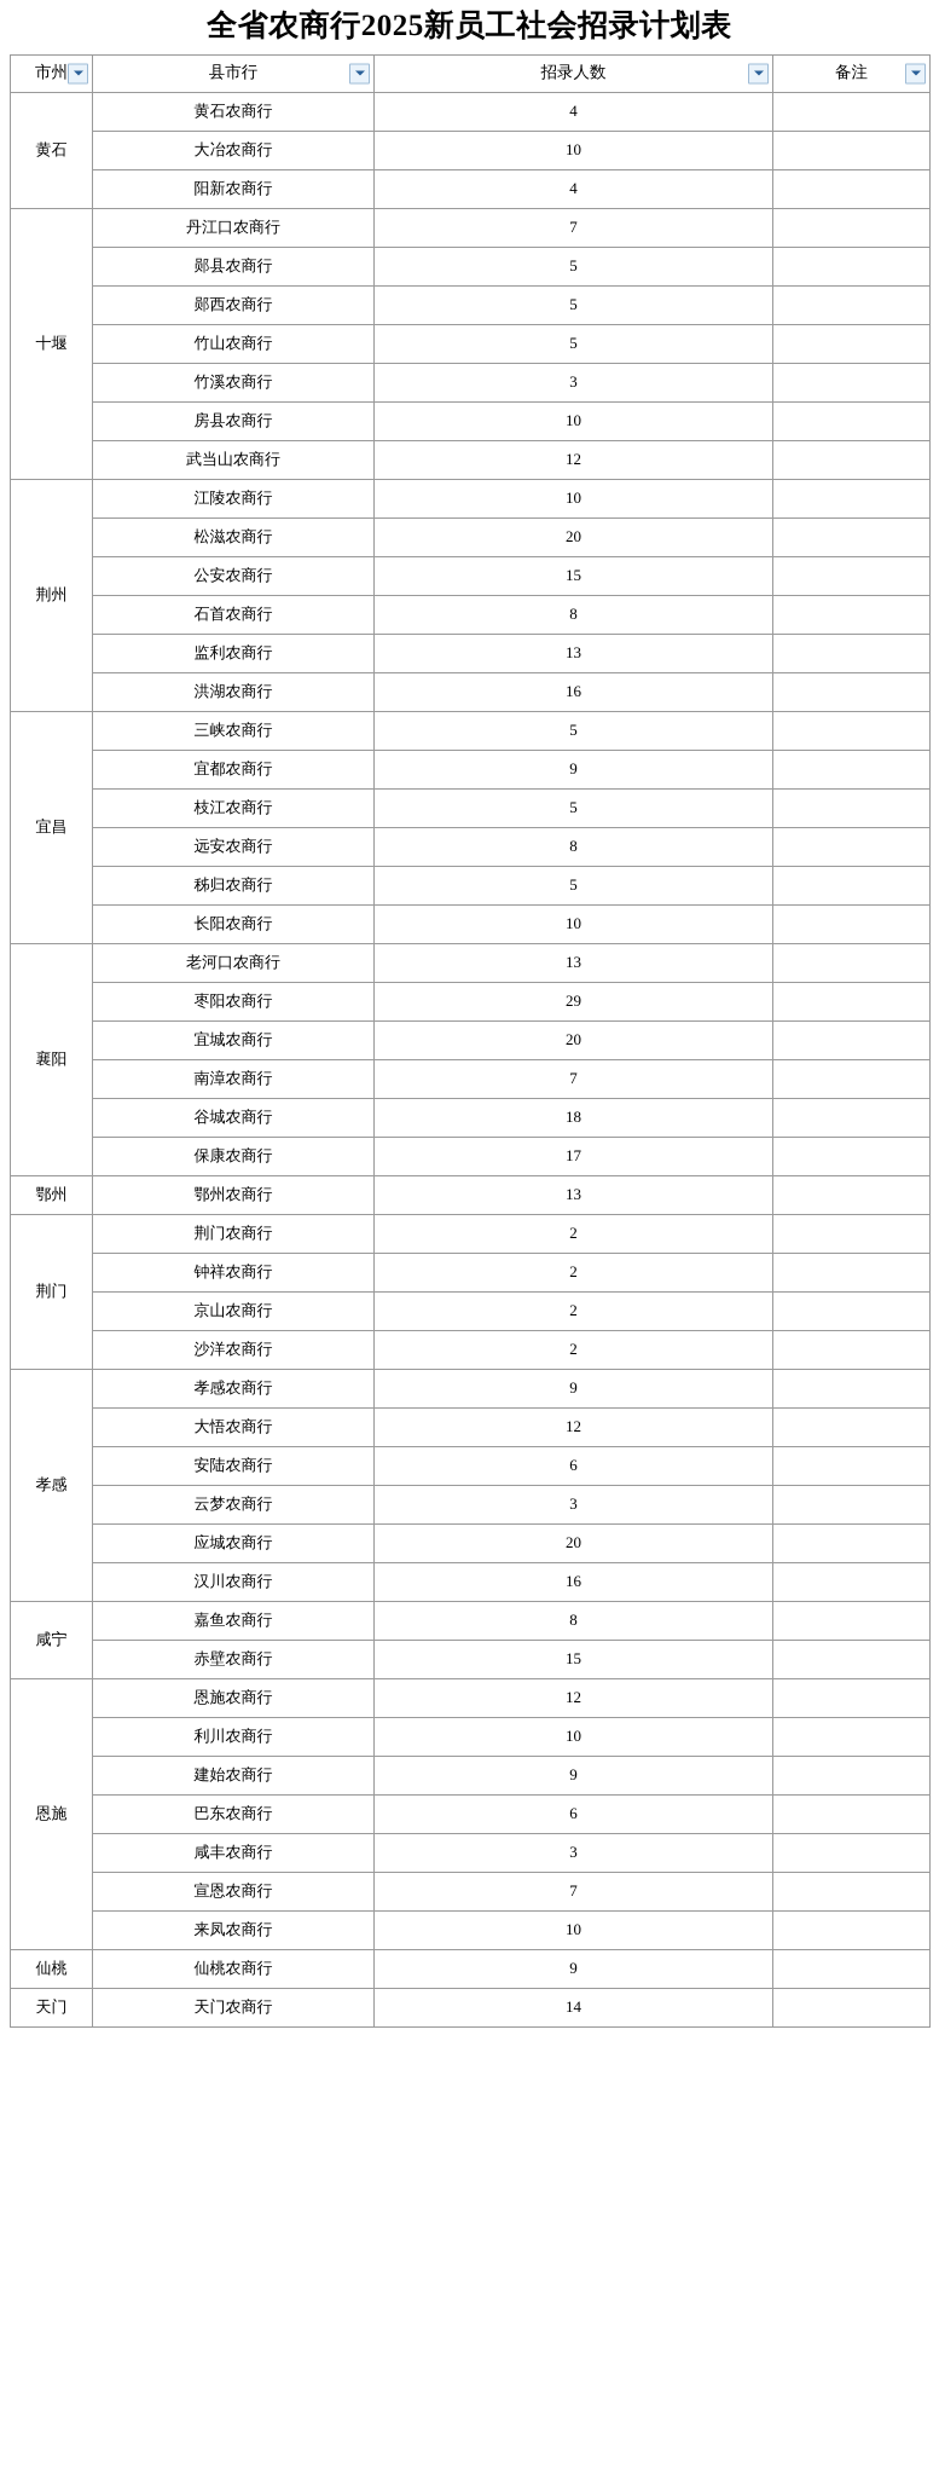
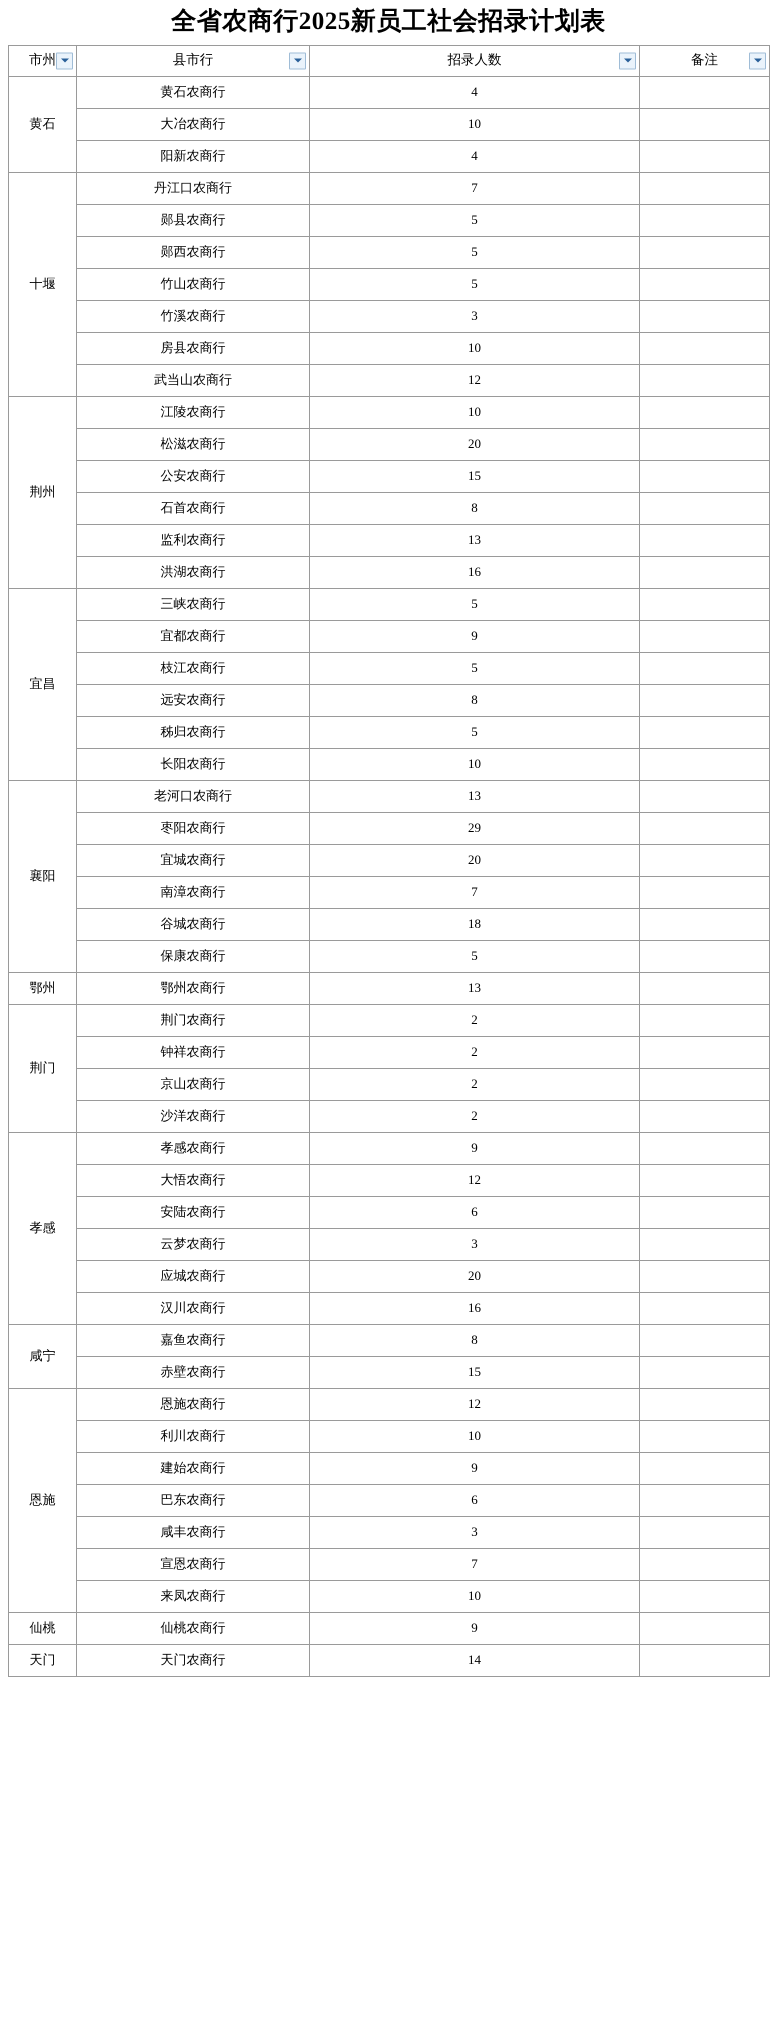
  全省农商行2025新员工社会招录计划表
  市州	县市行	招录人数	备注
  黄石	黄石农商行	4
  大冶农商行	10
  阳新农商行	4
  十堰	丹江口农商行	7
  郧县农商行	5
  郧西农商行	5
  竹山农商行	5
  竹溪农商行	3
  房县农商行	10
  武当山农商行	12
  荆州	江陵农商行	10
  松滋农商行	20
  公安农商行	15
  石首农商行	8
  监利农商行	13
  洪湖农商行	16
  宜昌	三峡农商行	5
  宜都农商行	9
  枝江农商行	5
  远安农商行	8
  秭归农商行	5
  长阳农商行	10
  襄阳	老河口农商行	13
  枣阳农商行	29
  宜城农商行	20
  南漳农商行	7
  谷城农商行	18
- 保康农商行	17
+ 保康农商行	5
  鄂州	鄂州农商行	13
  荆门	荆门农商行	2
  钟祥农商行	2
  京山农商行	2
  沙洋农商行	2
  孝感	孝感农商行	9
  大悟农商行	12
  安陆农商行	6
  云梦农商行	3
  应城农商行	20
  汉川农商行	16
  咸宁	嘉鱼农商行	8
  赤壁农商行	15
  恩施	恩施农商行	12
  利川农商行	10
  建始农商行	9
  巴东农商行	6
  咸丰农商行	3
  宣恩农商行	7
  来凤农商行	10
  仙桃	仙桃农商行	9
  天门	天门农商行	14
